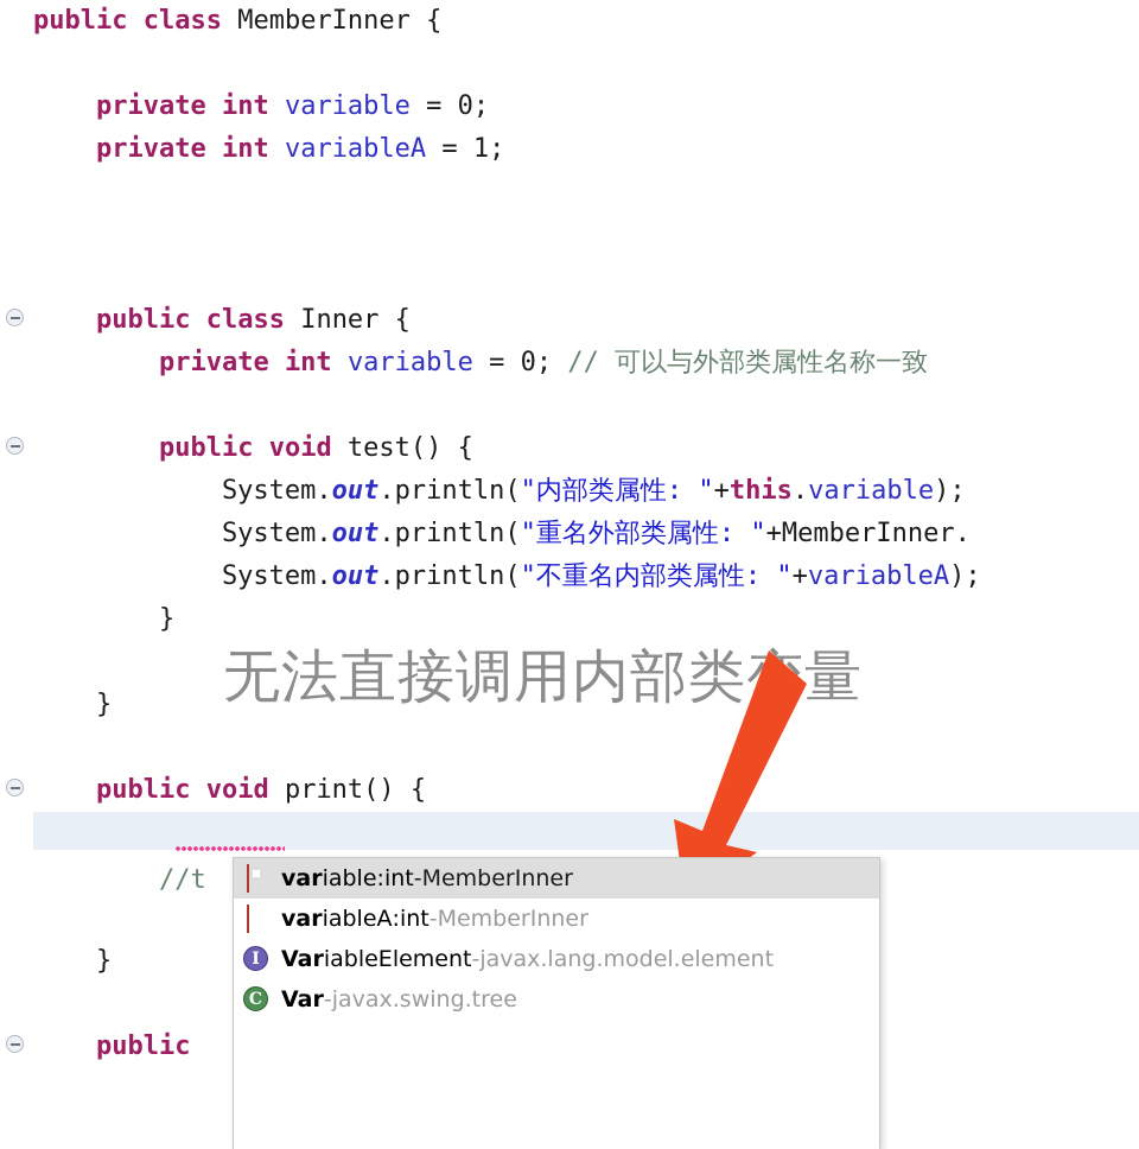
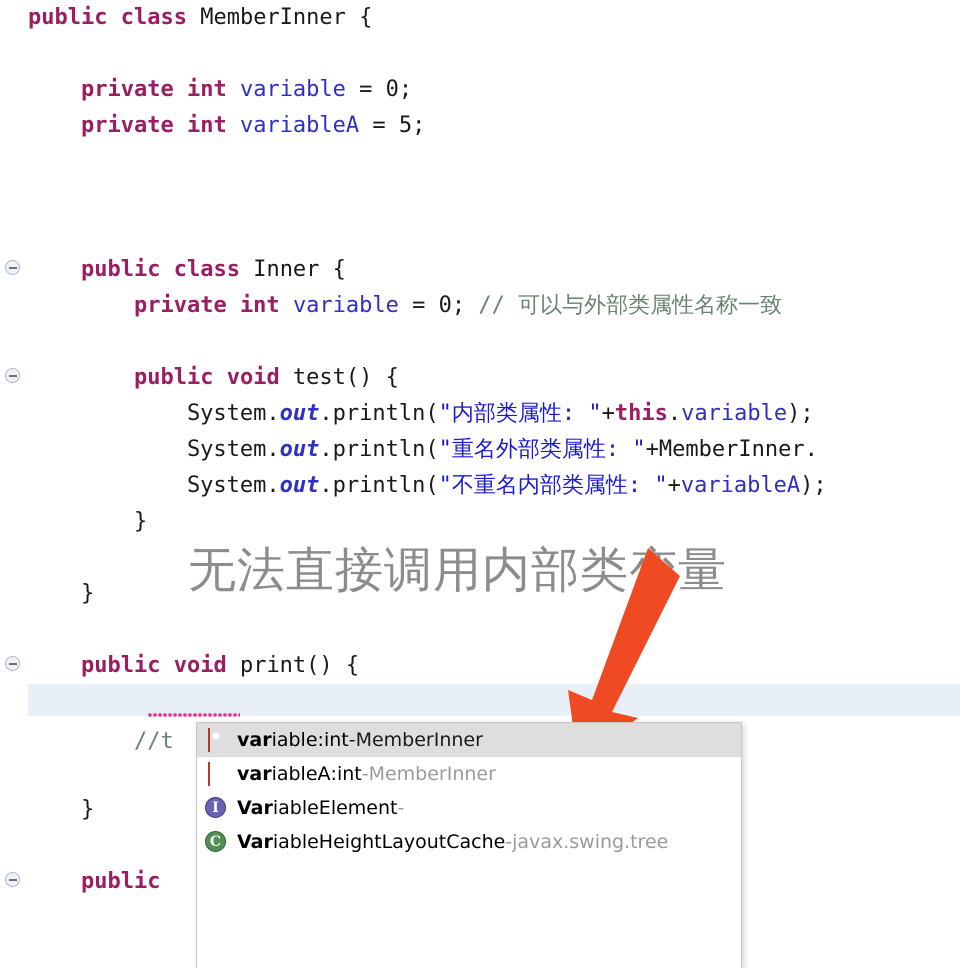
  public class MemberInner {
  private int variable = 0;
- private int variableA = 1;
+ private int variableA = 5;
  public class Inner {
  private int variable = 0; // 可以与外部类属性名称一致
  public void test() {
  System.out.println("内部类属性: "+this.variable);
  System.out.println("重名外部类属性: "+MemberInner.
  System.out.println("不重名内部类属性: "+variableA);
  }
  }
  public void print() {
  //t
  }
  public
  无法直接调用内部类量
  var
  iable
  :
  int
  -
  MemberInner
  var
  iableA
  :
  int
  -
  MemberInner
  I
  Var
  iableElement
  -
- javax.lang.model.element
  C
  Var
+ iableHeightLayoutCache
  -
  javax.swing.tree
